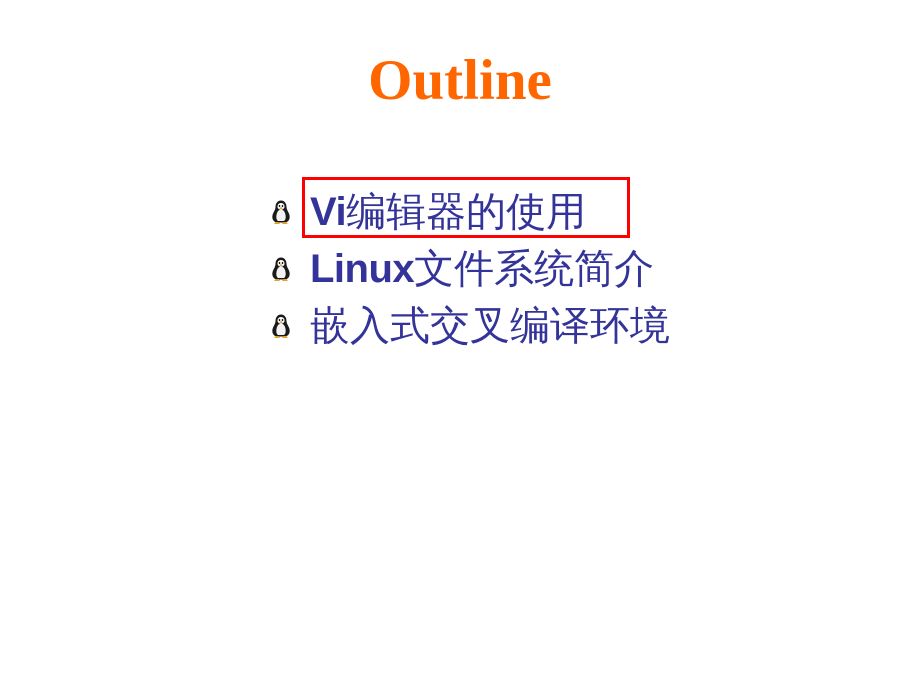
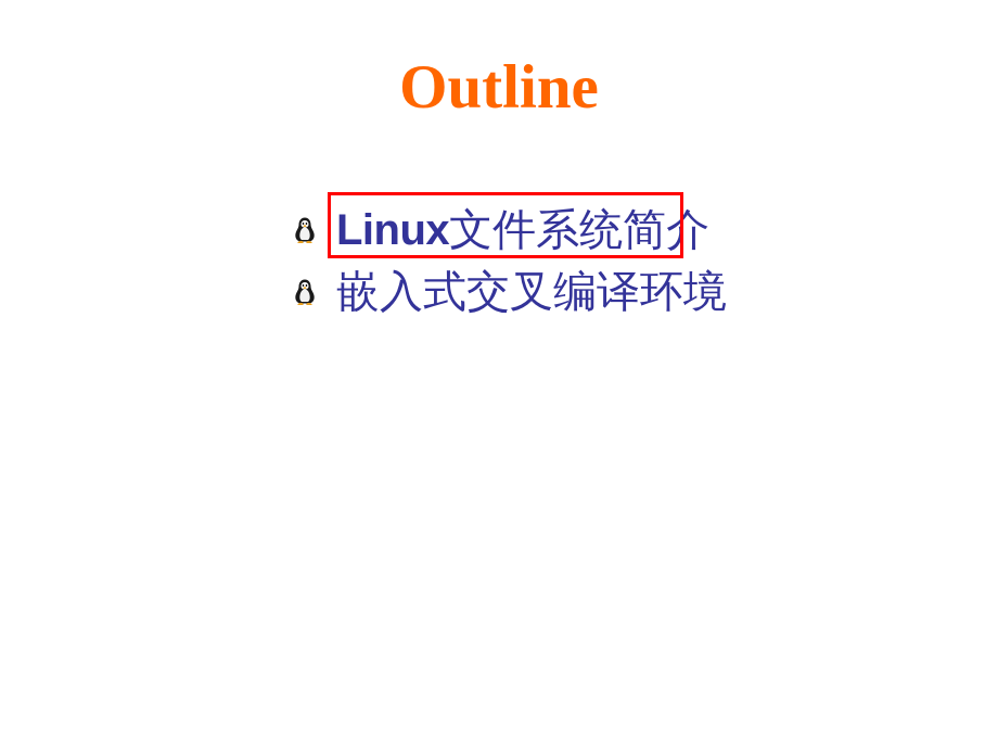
  Outline
- Vi编辑器的使用
  Linux文件系统简介
  嵌入式交叉编译环境
